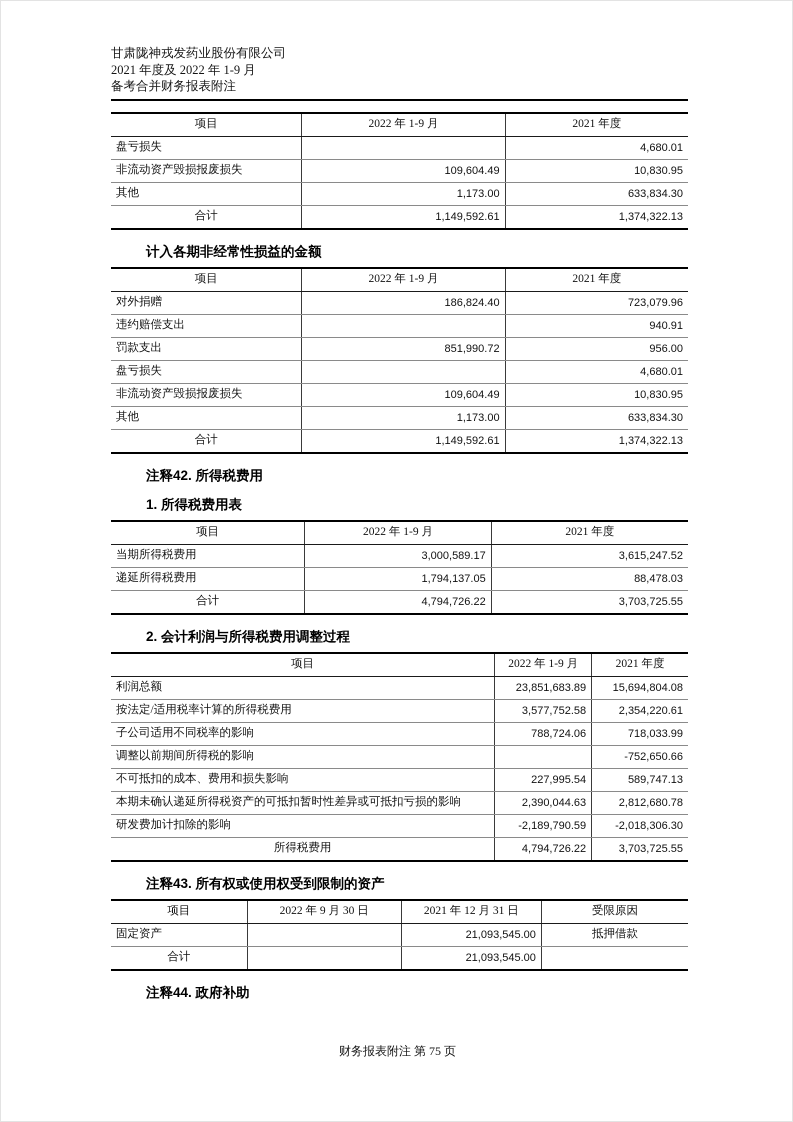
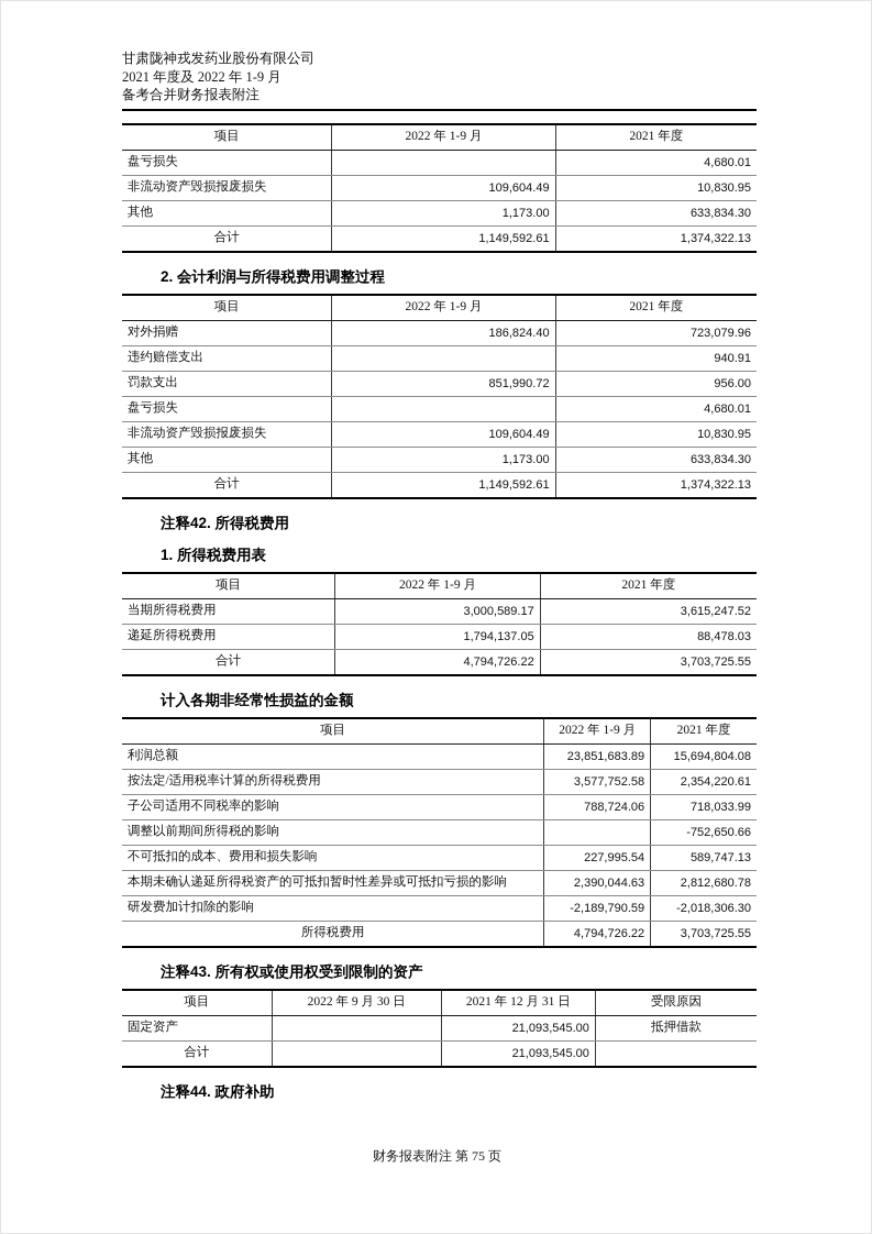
  甘肃陇神戎发药业股份有限公司
  2021 年度及 2022 年 1-9 月
  备考合并财务报表附注
  项目	2022 年 1-9 月	2021 年度
  盘亏损失		4,680.01
  非流动资产毁损报废损失	109,604.49	10,830.95
  其他	1,173.00	633,834.30
  合计	1,149,592.61	1,374,322.13
- 计入各期非经常性损益的金额
+ 2. 会计利润与所得税费用调整过程
  项目	2022 年 1-9 月	2021 年度
  对外捐赠	186,824.40	723,079.96
  违约赔偿支出		940.91
  罚款支出	851,990.72	956.00
  盘亏损失		4,680.01
  非流动资产毁损报废损失	109,604.49	10,830.95
  其他	1,173.00	633,834.30
  合计	1,149,592.61	1,374,322.13
  注释42. 所得税费用
  1. 所得税费用表
  项目	2022 年 1-9 月	2021 年度
  当期所得税费用	3,000,589.17	3,615,247.52
  递延所得税费用	1,794,137.05	88,478.03
  合计	4,794,726.22	3,703,725.55
- 2. 会计利润与所得税费用调整过程
+ 计入各期非经常性损益的金额
  项目	2022 年 1-9 月	2021 年度
  利润总额	23,851,683.89	15,694,804.08
  按法定/适用税率计算的所得税费用	3,577,752.58	2,354,220.61
  子公司适用不同税率的影响	788,724.06	718,033.99
  调整以前期间所得税的影响		-752,650.66
  不可抵扣的成本、费用和损失影响	227,995.54	589,747.13
  本期未确认递延所得税资产的可抵扣暂时性差异或可抵扣亏损的影响	2,390,044.63	2,812,680.78
  研发费加计扣除的影响	-2,189,790.59	-2,018,306.30
  所得税费用	4,794,726.22	3,703,725.55
  注释43. 所有权或使用权受到限制的资产
  项目	2022 年 9 月 30 日	2021 年 12 月 31 日	受限原因
  固定资产		21,093,545.00	抵押借款
  合计		21,093,545.00
  注释44. 政府补助
  财务报表附注 第 75 页
